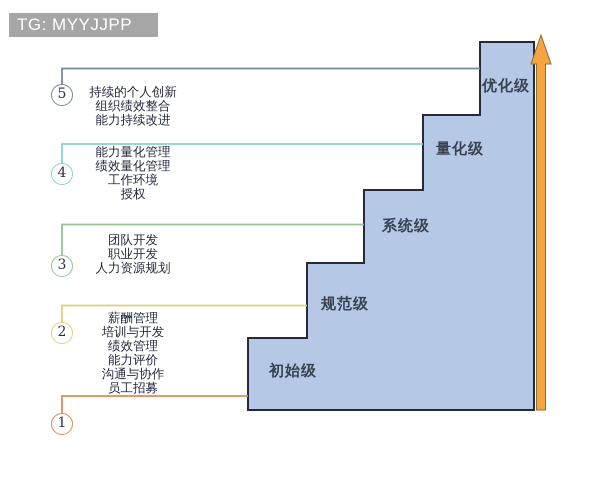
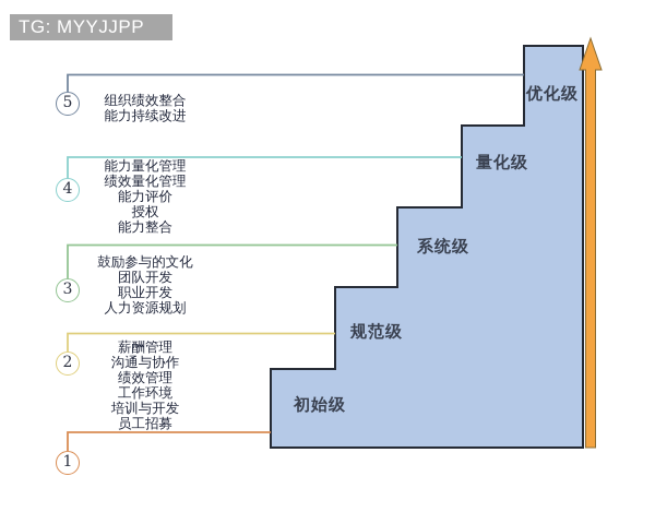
  TG: MYYJJPP
  5
  4
  3
  2
  1
- 持续的个人创新
  组织绩效整合
  能力持续改进
  能力量化管理
  绩效量化管理
- 工作环境
+ 能力评价
  授权
+ 能力整合
+ 鼓励参与的文化
  团队开发
  职业开发
  人力资源规划
  薪酬管理
- 培训与开发
+ 沟通与协作
  绩效管理
- 能力评价
+ 工作环境
- 沟通与协作
+ 培训与开发
  员工招募
  初始级
  规范级
  系统级
  量化级
  优化级
